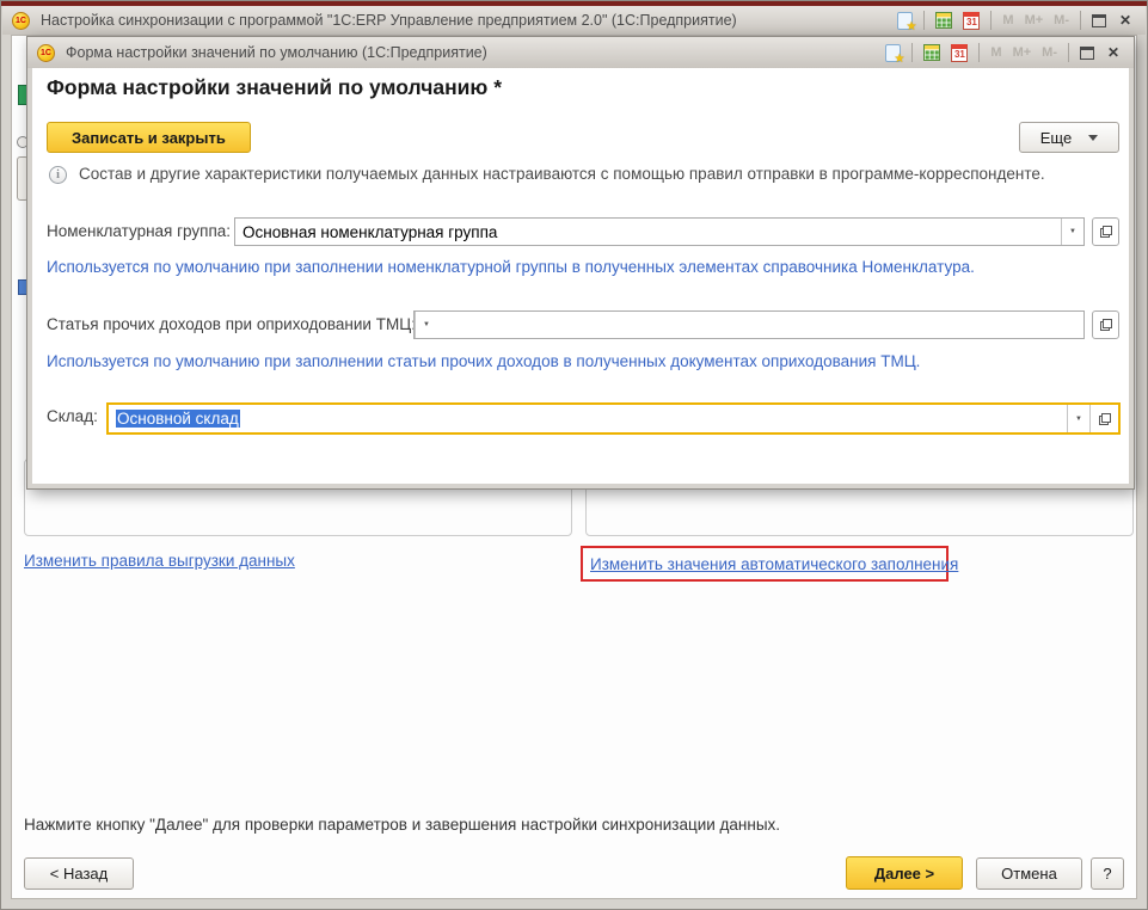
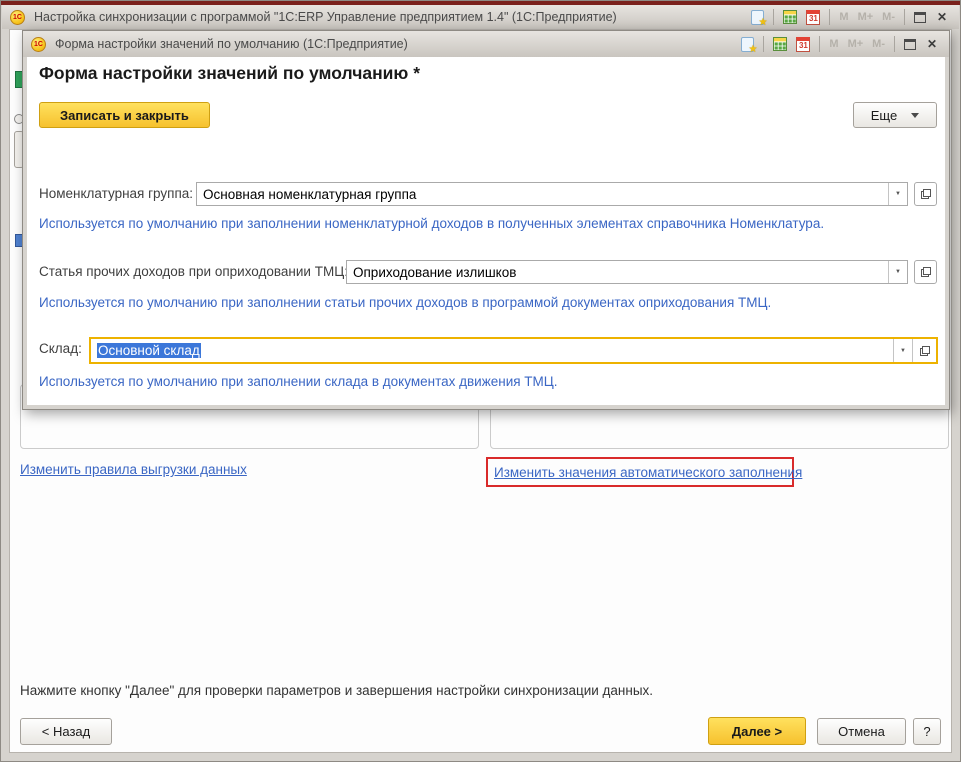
- Настройка синхронизации с программой "1C:ERP Управление предприятием 2.0" (1С:Предприятие)
+ Настройка синхронизации с программой "1C:ERP Управление предприятием 1.4" (1С:Предприятие)
  31
  М
  М+
  М-
  Изменить правила выгрузки данных
  Изменить значения автоматического заполнения
  Нажмите кнопку "Далее" для проверки параметров и завершения настройки синхронизации данных.
  < Назад
  Далее >
  Отмена
  ?
  Форма настройки значений по умолчанию (1С:Предприятие)
  31
  М
  М+
  М-
  Форма настройки значений по умолчанию *
  Записать и закрыть
  Еще
- Состав и другие характеристики получаемых данных настраиваются с помощью правил отправки в программе-корреспонденте.
  Номенклатурная группа:
  Основная номенклатурная группа
- Используется по умолчанию при заполнении номенклатурной группы в полученных элементах справочника Номенклатура.
+ Используется по умолчанию при заполнении номенклатурной доходов в полученных элементах справочника Номенклатура.
  Статья прочих доходов при оприходовании ТМЦ
+ Оприходование излишков
- Используется по умолчанию при заполнении статьи прочих доходов в полученных документах оприходования ТМЦ.
+ Используется по умолчанию при заполнении статьи прочих доходов в программой документах оприходования ТМЦ.
  Склад:
  Основной склад
+ Используется по умолчанию при заполнении склада в документах движения ТМЦ.
